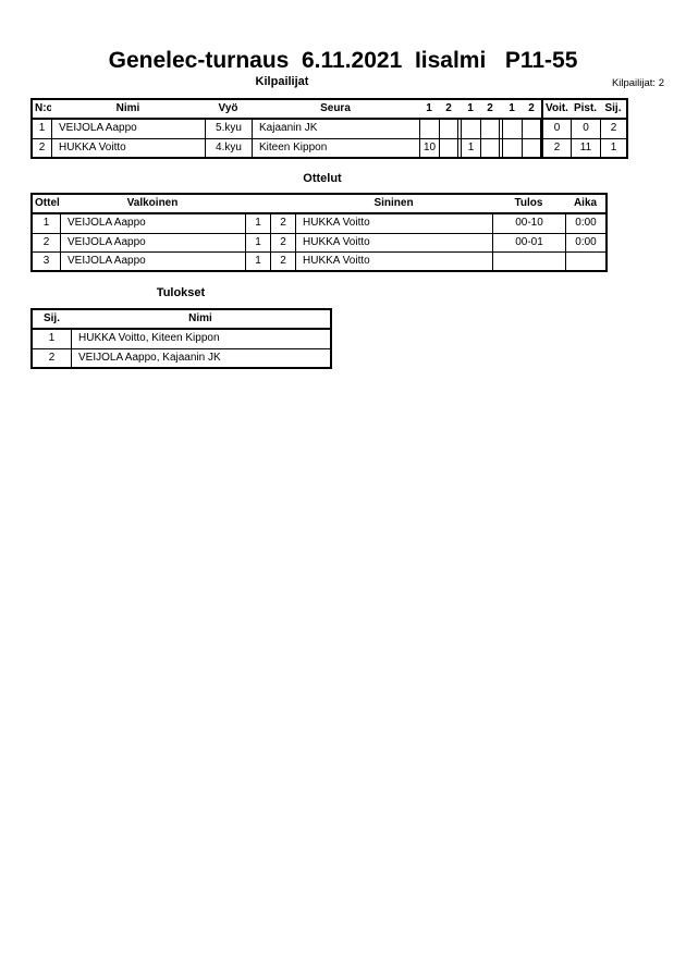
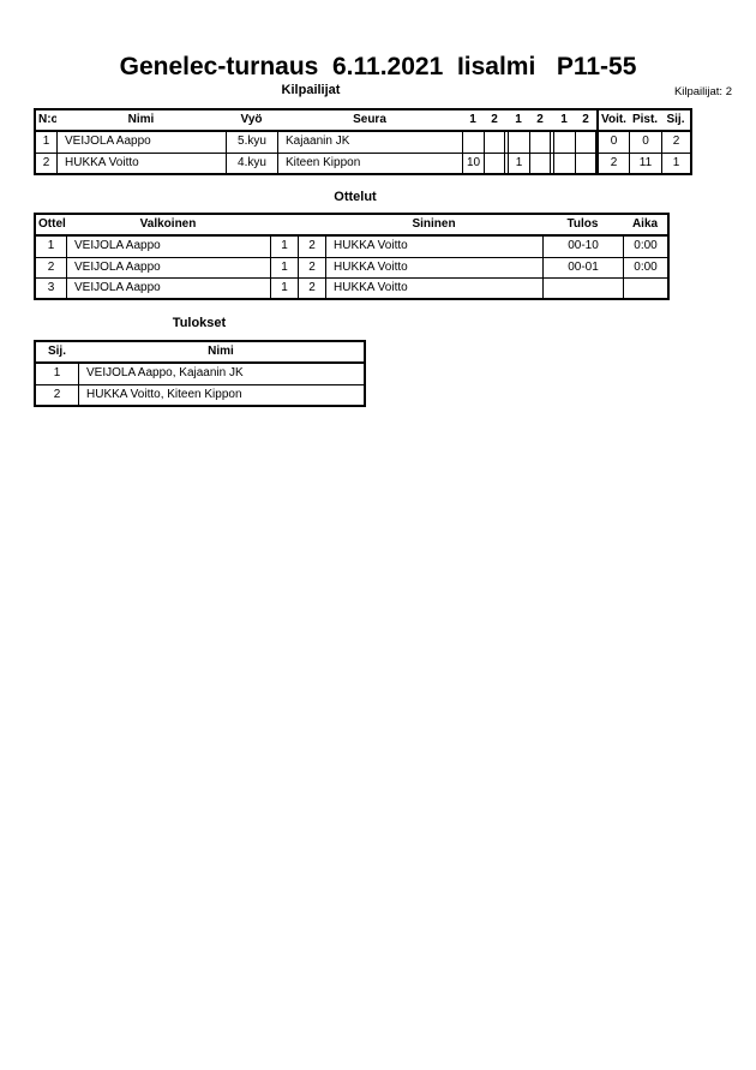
  Genelec-turnaus 6.11.2021 Iisalmi P11-55
  Kilpailijat
  Kilpailijat: 2
  N:o
  Nimi
  Vyö
  Seura
  1
  2
  1
  2
  1
  2
  Voit.
  Pist.
  Sij.
  1
  VEIJOLA Aappo
  5.kyu
  Kajaanin JK
  0
  0
  2
  2
  HUKKA Voitto
  4.kyu
  Kiteen Kippon
  10
  1
  2
  11
  1
  Ottelut
  Ottel
  Valkoinen
  Sininen
  Tulos
  Aika
  1
  VEIJOLA Aappo
  1
  2
  HUKKA Voitto
  00-10
  0:00
  2
  VEIJOLA Aappo
  1
  2
  HUKKA Voitto
  00-01
  0:00
  3
  VEIJOLA Aappo
  1
  2
  HUKKA Voitto
  Tulokset
  Sij.
  Nimi
  1
- HUKKA Voitto, Kiteen Kippon
+ VEIJOLA Aappo, Kajaanin JK
  2
- VEIJOLA Aappo, Kajaanin JK
+ HUKKA Voitto, Kiteen Kippon
